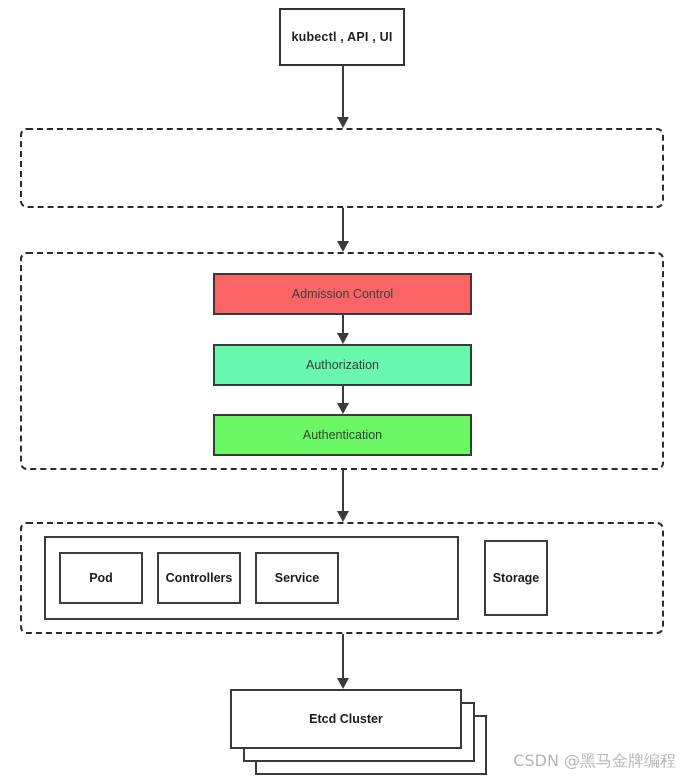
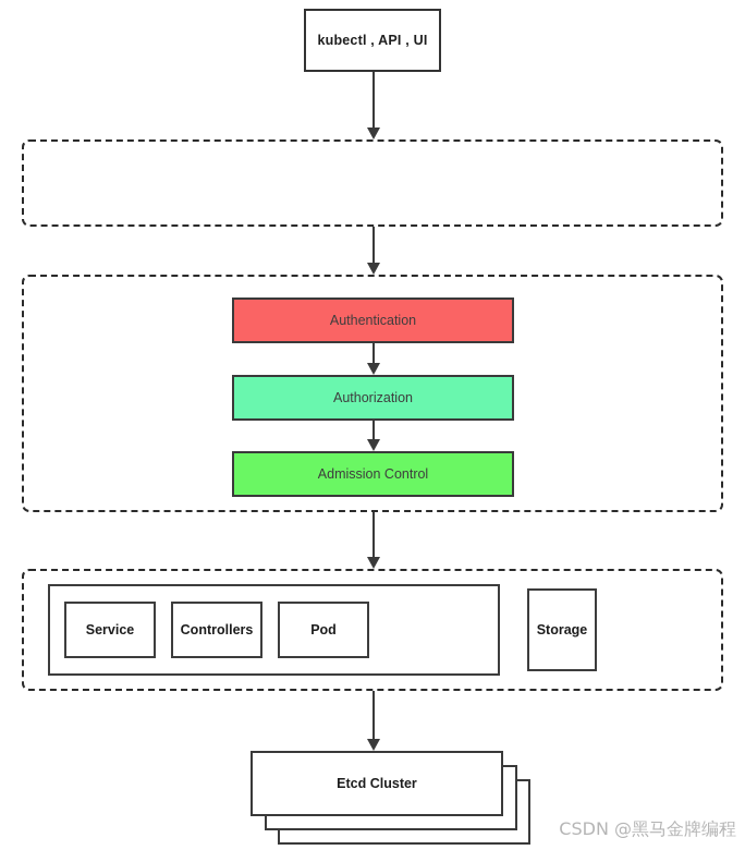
  kubectl , API , UI
- Admission Control
+ Authentication
  Authorization
- Authentication
+ Admission Control
- Pod
+ Service
  Controllers
- Service
+ Pod
  Storage
  Etcd Cluster
  CSDN @黑马金牌编程
